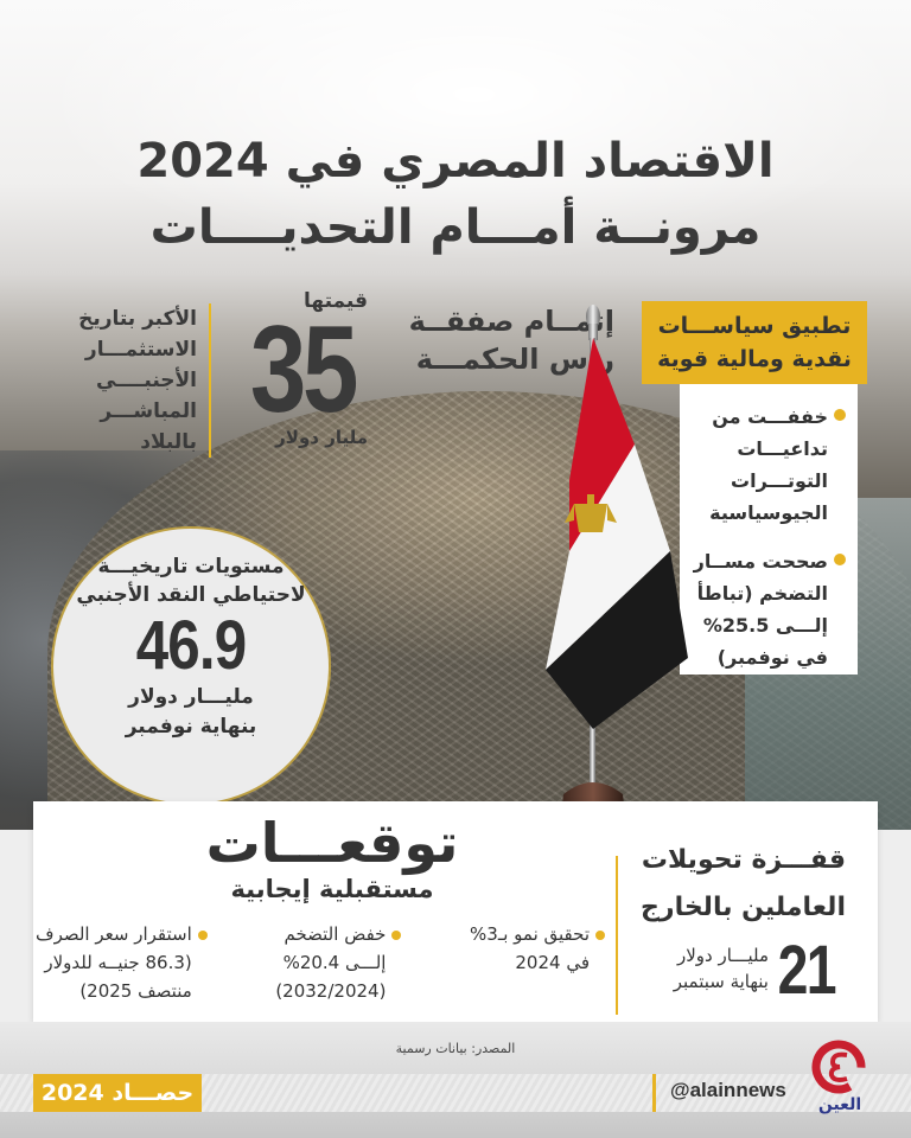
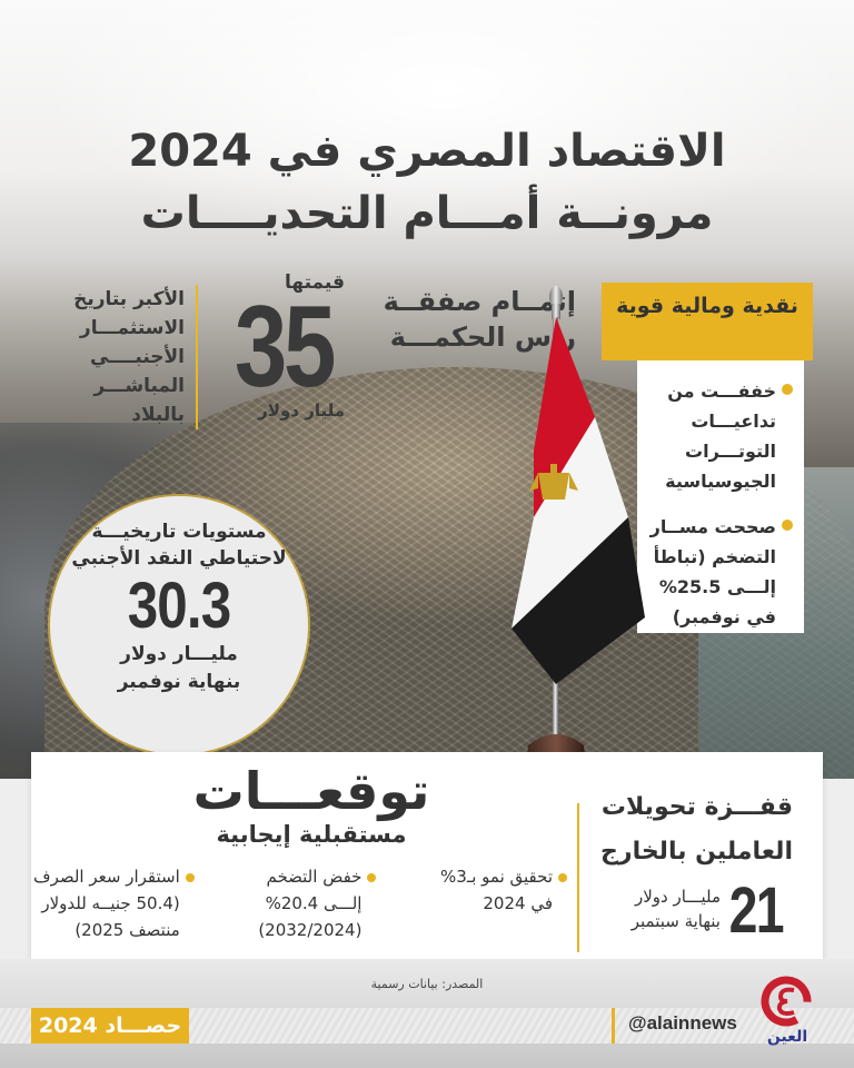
  الاقتصاد المصري في 2024
  مرونــة أمـــام التحديــــات
  إمــام صفقــة
  رس الحكمـــة
  قيمتها
  35
  مليار دولار
  الأكبر بتاريخ الاستثمـــار الأجنبــــي المباشـــر بالبلاد
- تطبيق سياســـات
  نقدية ومالية قوية
  خففـــت من تداعيـــات التوتـــرات الجيوسياسية
  صححت مســار التضخم (تباطأ إلـــى 25.5% في نوفمبر)
  مستويات تاريخيـــة
  لاحتياطي النقد الأجنبي
- 46.9
+ 30.3
  مليـــار دولار
  بنهاية نوفمبر
  توقعـــات
  مستقبلية إيجابية
  تحقيق نمو بـ3%
  في 2024
  خفض التضخم
  إلـــى 20.4%
  (2032/2024)
  استقرار سعر الصرف
- (86.3 جنيــه للدولار
+ (50.4 جنيــه للدولار
  منتصف 2025)
  قفـــزة تحويلات
  العاملين بالخارج
  21
  مليـــار دولار
  بنهاية سبتمبر
  المصدر: بيانات رسمية
  حصـــاد 2024
  @alainnews
  العين
